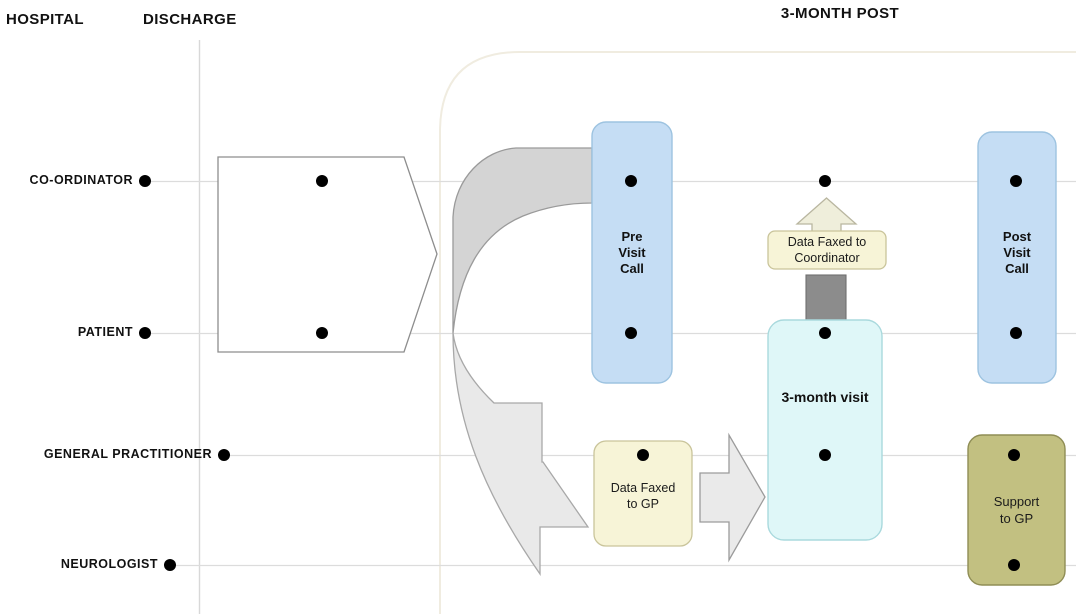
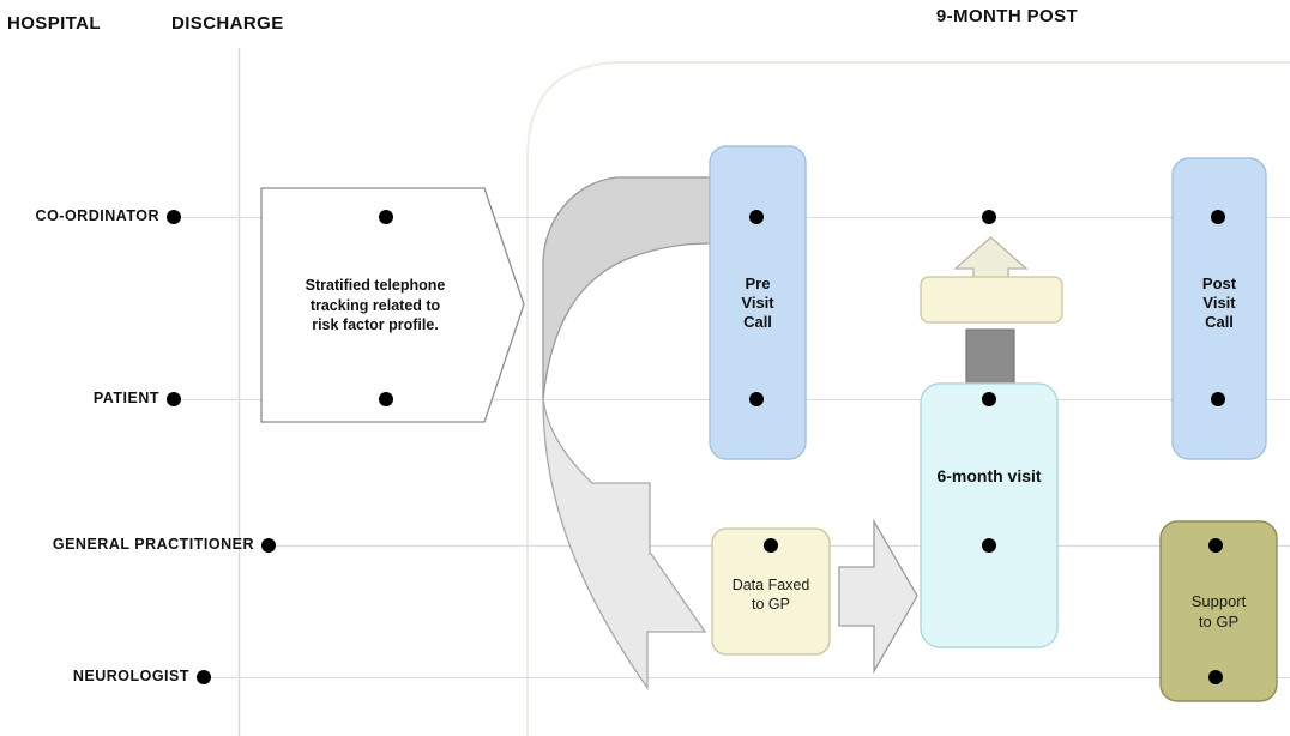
  HOSPITAL
  DISCHARGE
- 3-MONTH POST
+ 9-MONTH POST
  CO-ORDINATOR
  PATIENT
  GENERAL PRACTITIONER
  NEUROLOGIST
+ Stratified telephone
+ tracking related to
+ risk factor profile.
  Pre
  Visit
  Call
  Post
  Visit
  Call
- Data Faxed to
- Coordinator
- 3-month visit
+ 6-month visit
  Data Faxed
  to GP
  Support
  to GP
